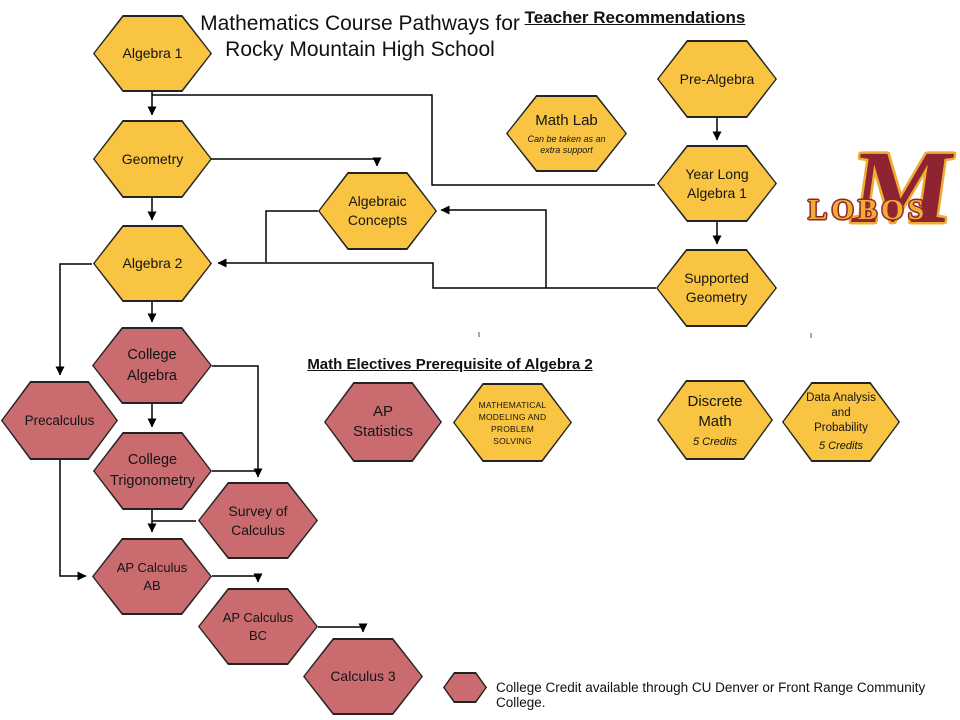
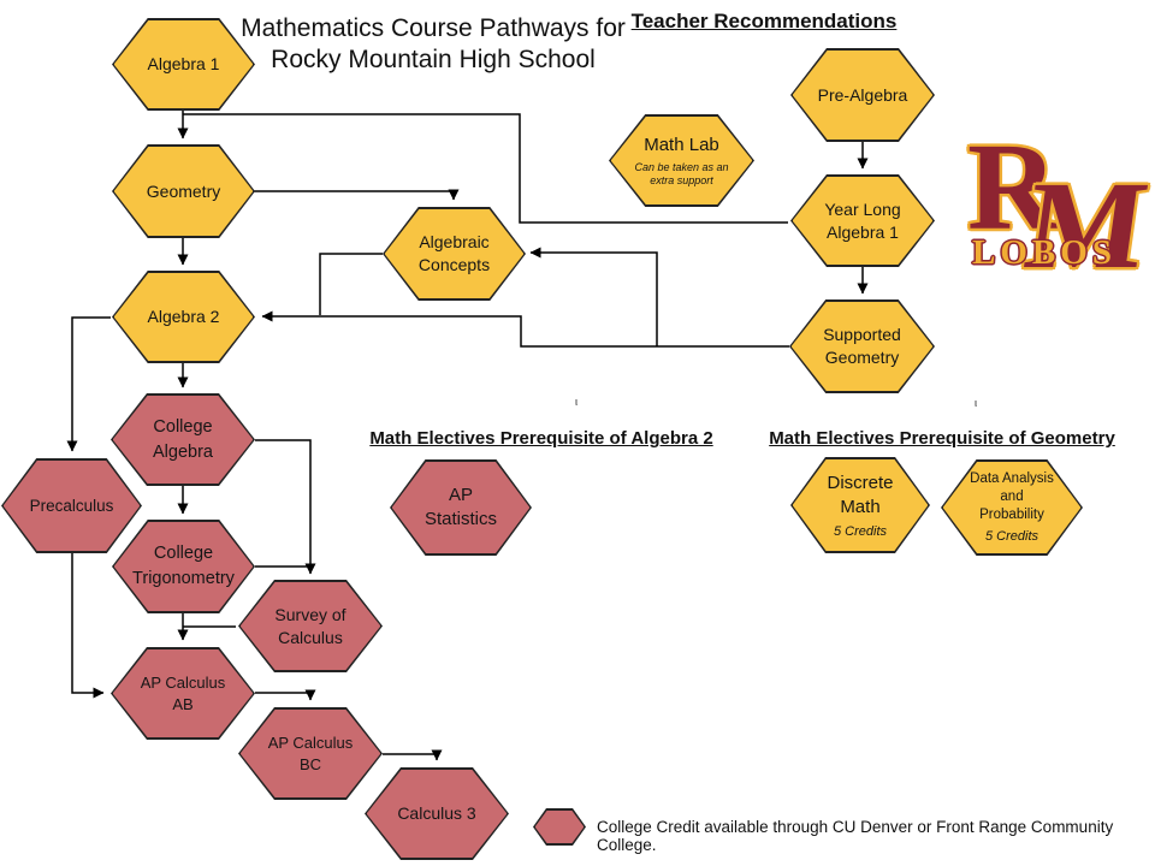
  Mathematics Course Pathways for Rocky Mountain High School
  Teacher Recommendations
  Math Electives Prerequisite of Algebra 2
+ Math Electives Prerequisite of Geometry
  ι
  ι
  Algebra 1
  Geometry
  Algebra 2
  College
  Algebra
  Precalculus
  College
  Trigonometry
  Survey of
  Calculus
  AP Calculus
  AB
  AP Calculus
  BC
  Calculus 3
  Algebraic
  Concepts
  Math Lab
  Can be taken as an
  extra support
  Pre-Algebra
  Year Long
  Algebra 1
  Supported
  Geometry
  AP
  Statistics
- MATHEMATICAL
- MODELING AND
- PROBLEM
- SOLVING
  Discrete
  Math
  5 Credits
  Data Analysis
  and
  Probability
  5 Credits
  College Credit available through CU Denver or Front Range Community College.
+ R
  LOBOS
